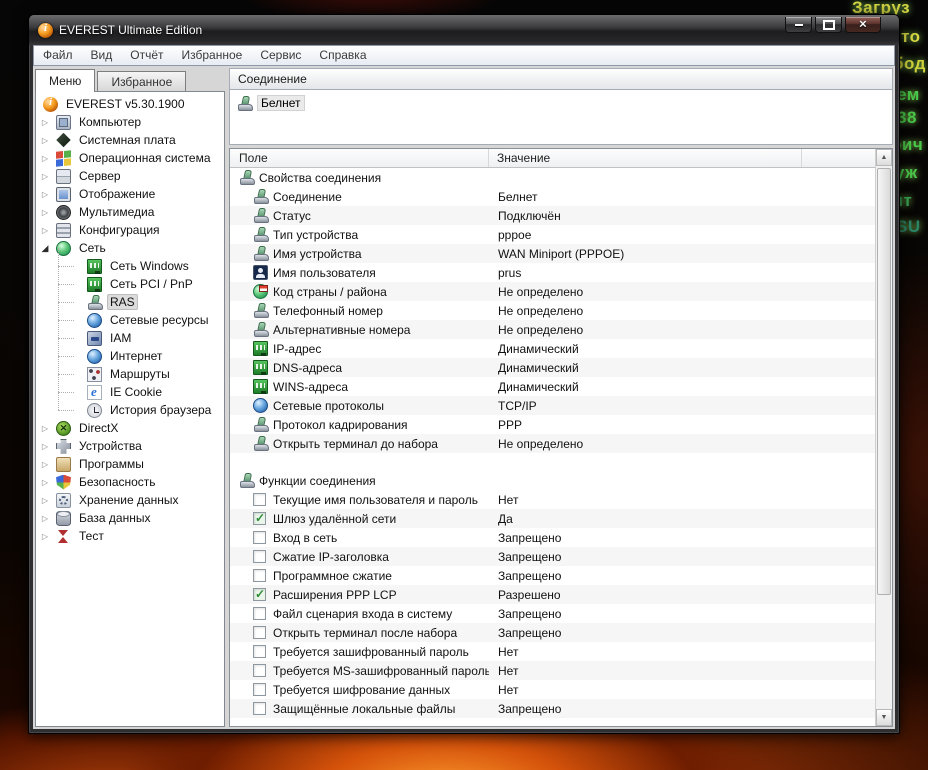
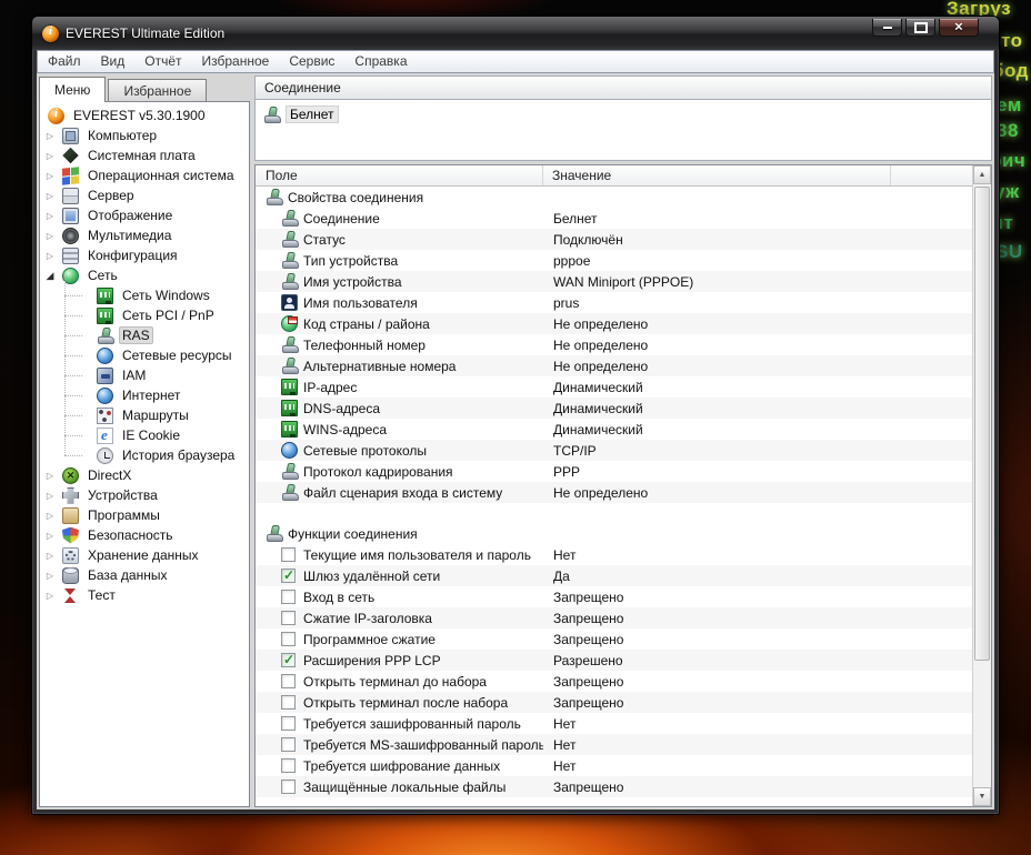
  Загруз
  то
  ем
  38
  уж
  SU
  EVEREST Ultimate Edition
  Файл
  Вид
  Отчёт
  Избранное
  Сервис
  Справка
  Меню
  Избранное
  EVEREST v5.30.1900
  ▷
  Компьютер
  ▷
  Системная плата
  ▷
  Операционная система
  ▷
  Сервер
  ▷
  Отображение
  ▷
  Мультимедиа
  ▷
  Конфигурация
  ◢
  Сеть
  Сеть Windows
  Сеть PCI / PnP
  RAS
  Сетевые ресурсы
  IAM
  Интернет
  Маршруты
  IE Cookie
  История браузера
  ▷
  DirectX
  ▷
  Устройства
  ▷
  Программы
  ▷
  Безопасность
  ▷
  Хранение данных
  ▷
  База данных
  ▷
  Тест
  Соединение
  Белнет
  Поле
  Значение
  Свойства соединения
  Соединение
  Белнет
  Статус
  Подключён
  Тип устройства
  pppoe
  Имя устройства
  WAN Miniport (PPPOE)
  Имя пользователя
  prus
  Код страны / района
  Не определено
  Телефонный номер
  Не определено
  Альтернативные номера
  Не определено
  IP-адрес
  Динамический
  DNS-адреса
  Динамический
  WINS-адреса
  Динамический
  Сетевые протоколы
  TCP/IP
  Протокол кадрирования
  PPP
- Открыть терминал до набора
+ Файл сценария входа в систему
  Не определено
  Функции соединения
  Текущие имя пользователя и пароль
  Нет
  Шлюз удалённой сети
  Да
  Вход в сеть
  Запрещено
  Сжатие IP-заголовка
  Запрещено
  Программное сжатие
  Запрещено
  Расширения PPP LCP
  Разрешено
- Файл сценария входа в систему
+ Открыть терминал до набора
  Запрещено
  Открыть терминал после набора
  Запрещено
  Требуется зашифрованный пароль
  Нет
  Требуется MS-зашифрованный пароль
  Нет
  Требуется шифрование данных
  Нет
  Защищённые локальные файлы
  Запрещено
